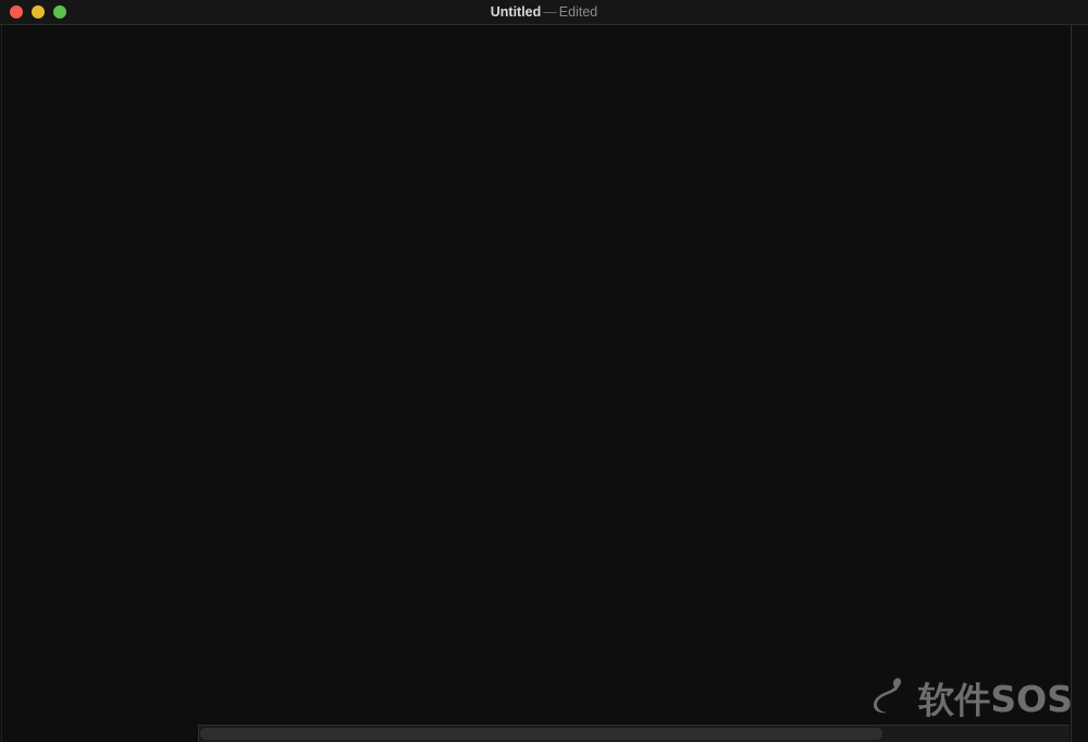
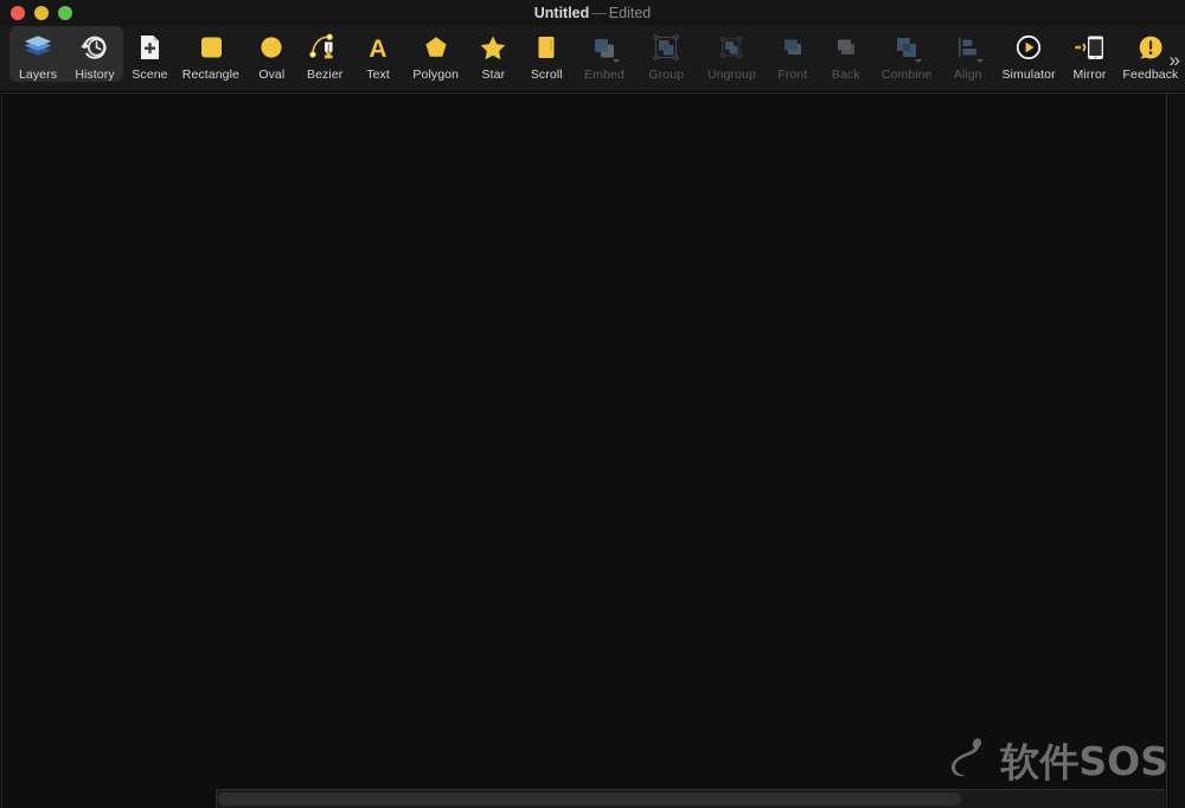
  Untitled — Edited
+ Layers
+ History
+ Scene
+ Rectangle
+ Oval
+ Bezier
+ A
+ Text
+ Polygon
+ Star
+ Scroll
+ Embed
+ Group
+ Ungroup
+ Front
+ Back
+ Combine
+ Align
+ Simulator
+ Mirror
+ Feedback
+ »
  软件SOS
